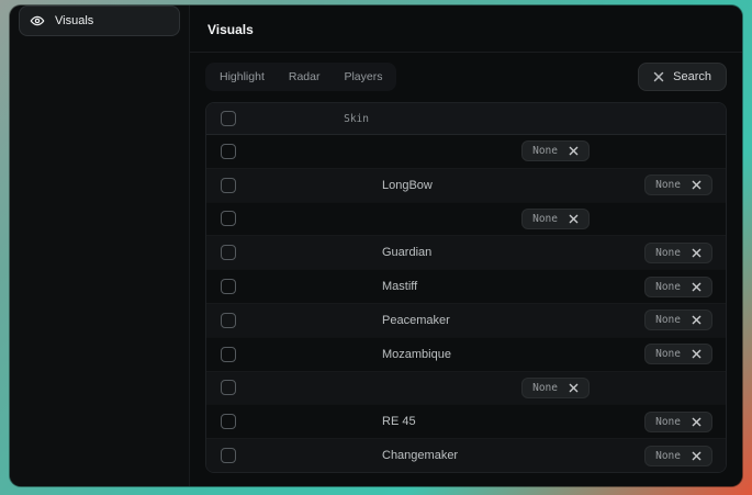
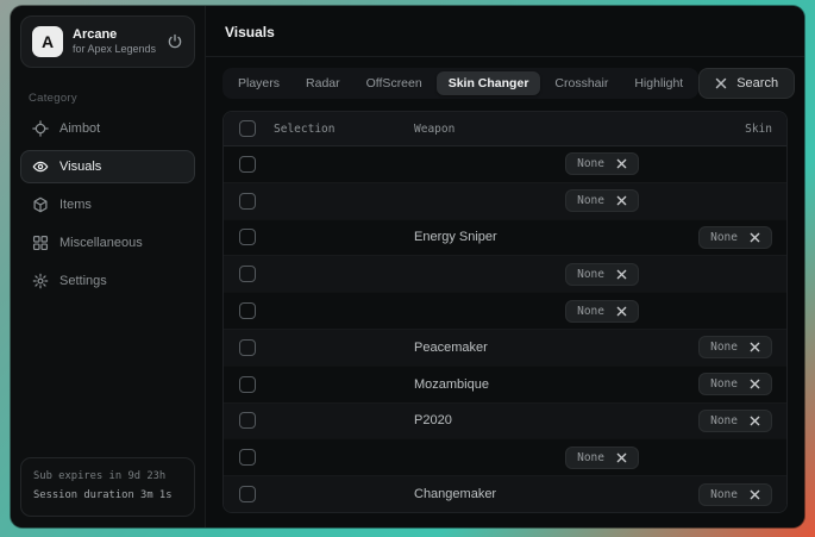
+ A
+ Arcane
+ for Apex Legends
+ Category
+ Aimbot
  Visuals
+ Items
+ Miscellaneous
+ Settings
+ Sub expires in 9d 23h
+ Session duration 3m 1s
  Visuals
- Highlight
+ Players
  Radar
+ OffScreen
+ Skin Changer
+ Crosshair
- Players
+ Highlight
  Search
+ Selection
+ Weapon
  Skin
  None
- LongBow
  None
+ Energy Sniper
  None
- Guardian
  None
- Mastiff
  None
  Peacemaker
  None
  Mozambique
  None
+ P2020
  None
- RE 45
  None
  Changemaker
  None
